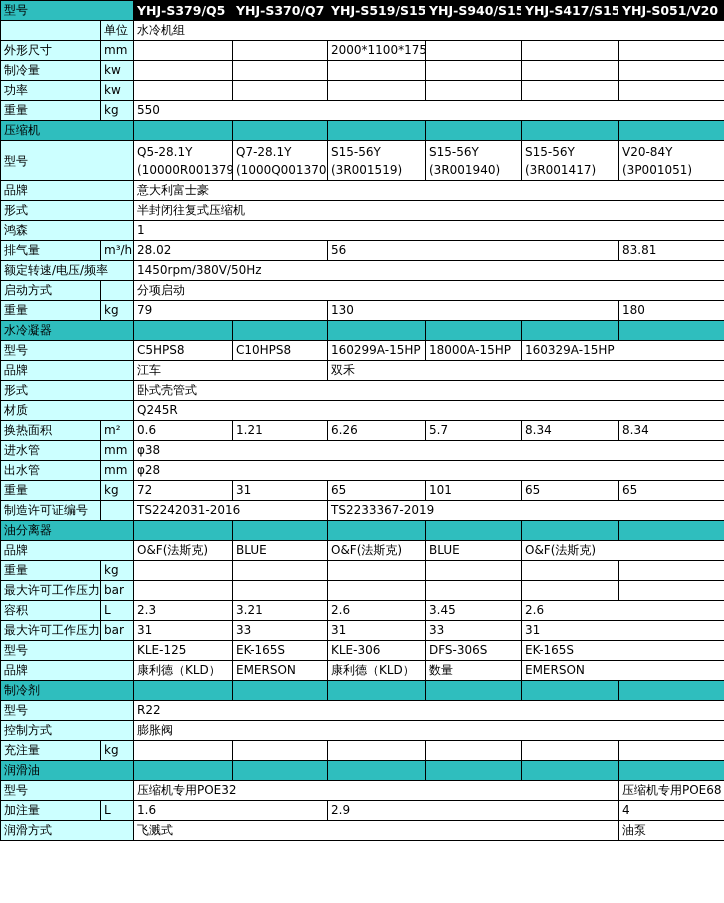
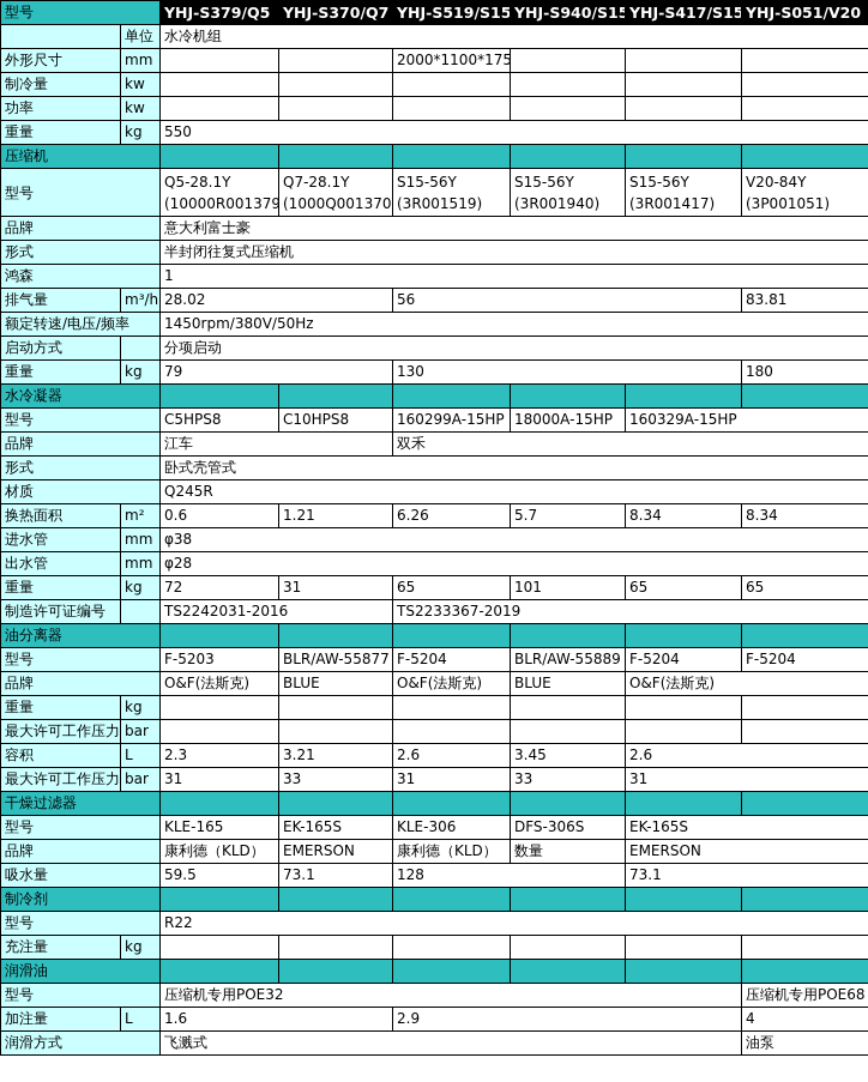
  型号	YHJ-S379/Q5	YHJ-S370/Q7	YHJ-S519/S15	YHJ-S940/S15	YHJ-S417/S15	YHJ-S051/V20
  	单位	水冷机组
  外形尺寸	mm			2000*1100*175
  制冷量	kw
  功率	kw
  重量	kg	550
  压缩机
  型号	Q5-28.1Y(10000R001379	Q7-28.1Y(1000Q001370	S15-56Y(3R001519)	S15-56Y(3R001940)	S15-56Y(3R001417)	V20-84Y(3P001051)
  品牌	意大利富士豪
  形式	半封闭往复式压缩机
  鸿森	1
  排气量	m³/h	28.02	56	83.81
  额定转速/电压/频率	1450rpm/380V/50Hz
  启动方式		分项启动
  重量	kg	79	130	180
  水冷凝器
  型号	C5HPS8	C10HPS8	160299A-15HP	18000A-15HP	160329A-15HP
  品牌	江车	双禾
  形式	卧式壳管式
  材质	Q245R
  换热面积	m²	0.6	1.21	6.26	5.7	8.34	8.34
  进水管	mm	φ38
  出水管	mm	φ28
  重量	kg	72	31	65	101	65	65
  制造许可证编号		TS2242031-2016	TS2233367-2019
  油分离器
+ 型号	F-5203	BLR/AW-55877	F-5204	BLR/AW-55889	F-5204	F-5204
  品牌	O&F(法斯克)	BLUE	O&F(法斯克)	BLUE	O&F(法斯克)
  重量	kg
  最大许可工作压力	bar
  容积	L	2.3	3.21	2.6	3.45	2.6
  最大许可工作压力	bar	31	33	31	33	31
+ 干燥过滤器
- 型号	KLE-125	EK-165S	KLE-306	DFS-306S	EK-165S
+ 型号	KLE-165	EK-165S	KLE-306	DFS-306S	EK-165S
  品牌	康利德（KLD）	EMERSON	康利德（KLD）	数量	EMERSON
+ 吸水量	59.5	73.1	128	73.1
  制冷剂
  型号	R22
- 控制方式	膨胀阀
  充注量	kg
  润滑油
  型号	压缩机专用POE32	压缩机专用POE68
  加注量	L	1.6	2.9	4
  润滑方式	飞溅式	油泵
